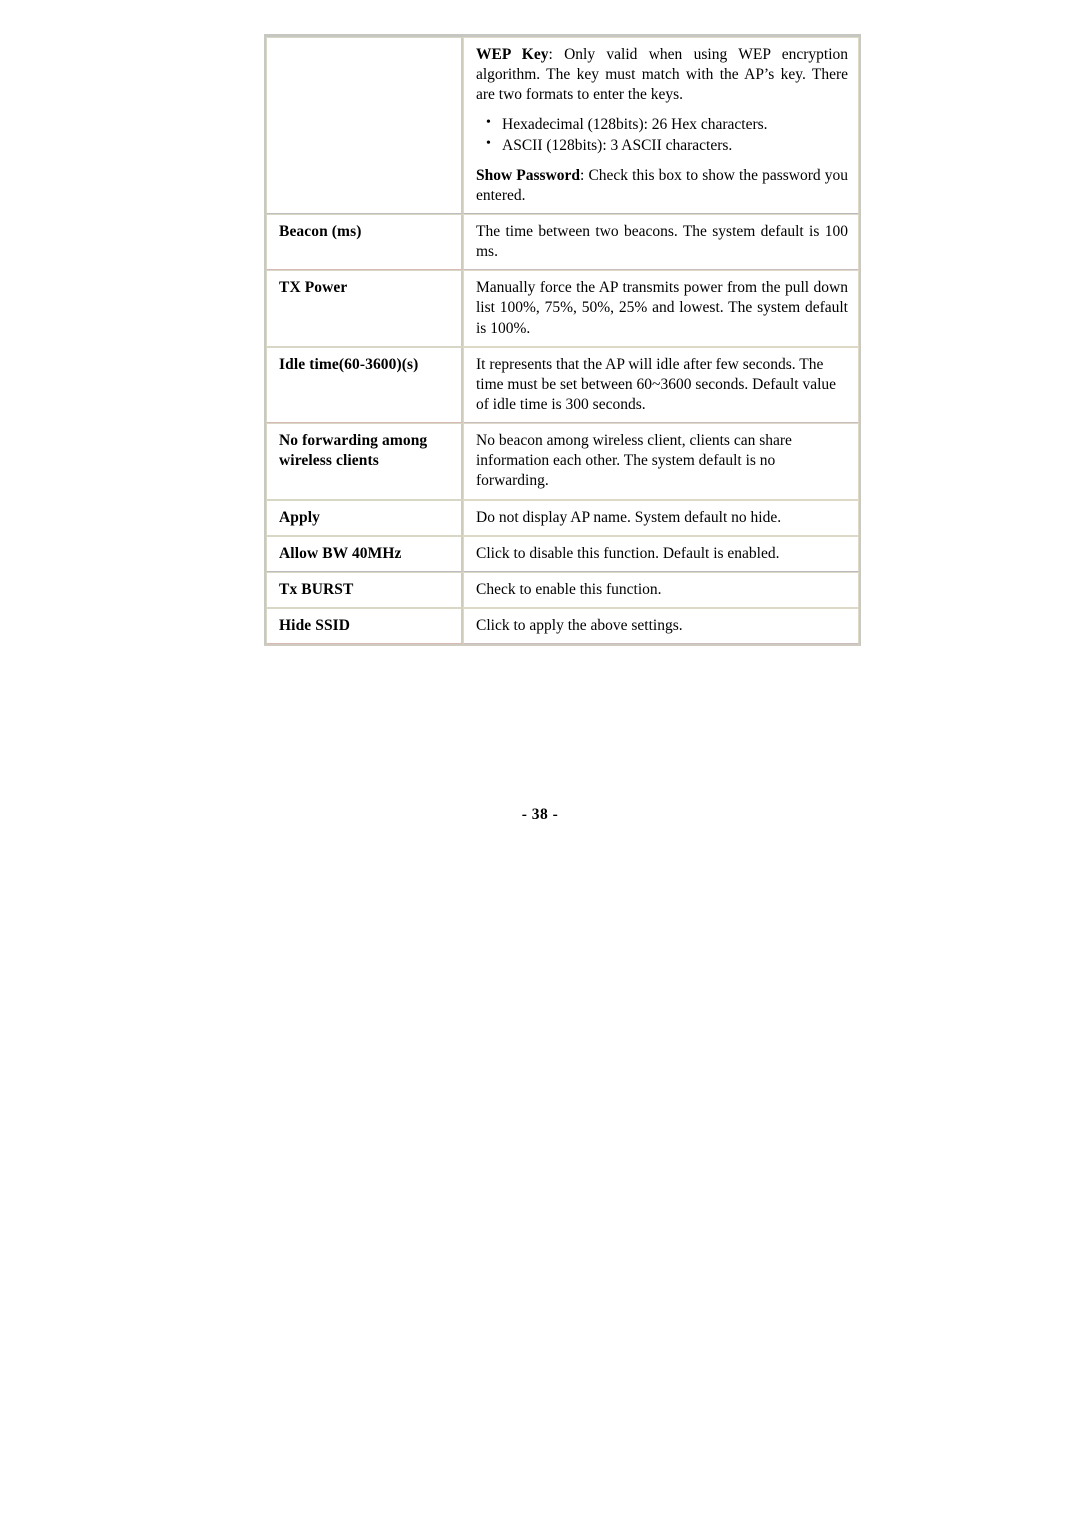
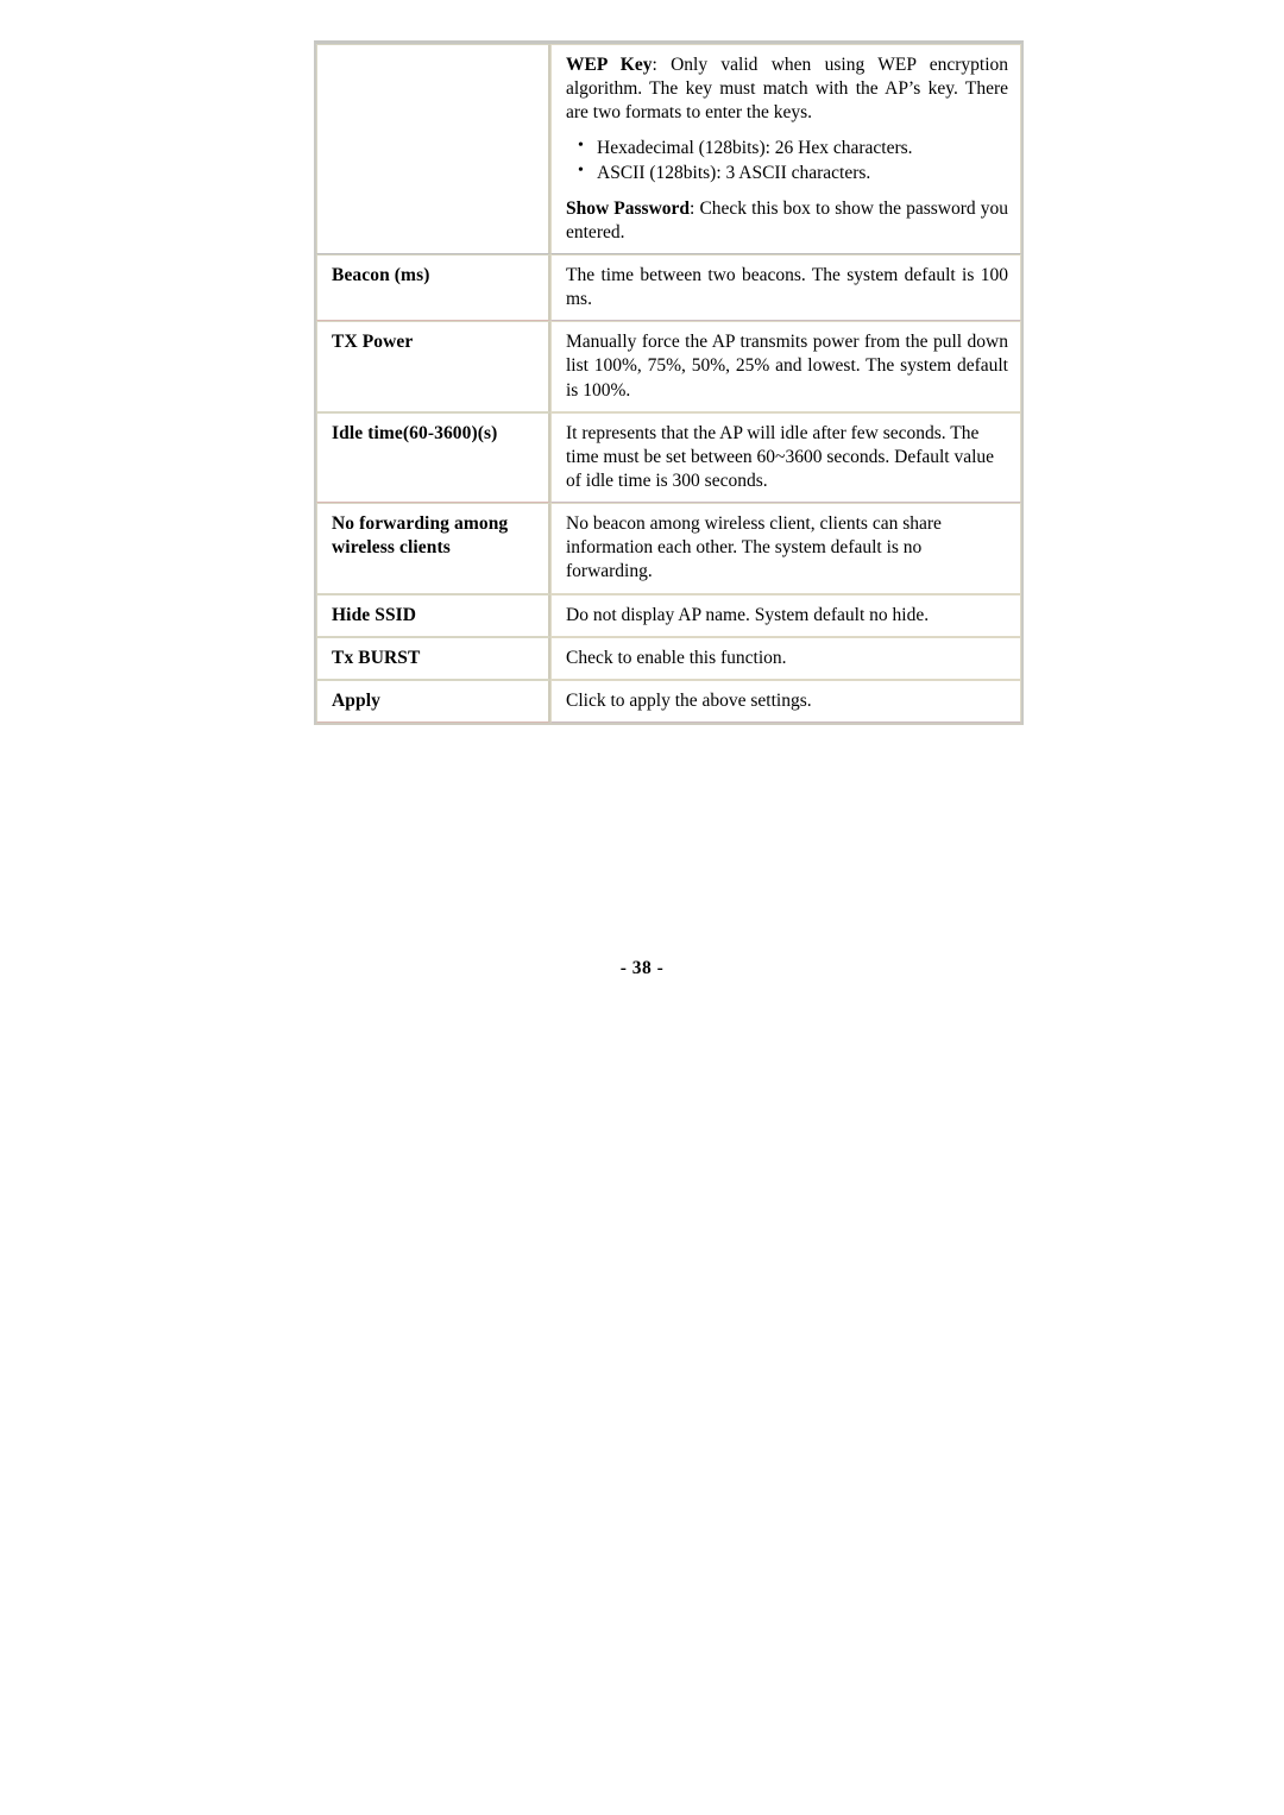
  	WEP Key: Only valid when using WEP encryption algorithm. The key must match with the AP’s key. There are two formats to enter the keys.Hexadecimal (128bits): 26 Hex characters.ASCII (128bits): 3 ASCII characters.Show Password: Check this box to show the password you entered.
  Beacon (ms)	The time between two beacons. The system default is 100 ms.
  TX Power	Manually force the AP transmits power from the pull down list 100%, 75%, 50%, 25% and lowest. The system default is 100%.
  Idle time(60-3600)(s)	It represents that the AP will idle after few seconds. The time must be set between 60~3600 seconds. Default value of idle time is 300 seconds.
  No forwarding among wireless clients	No beacon among wireless client, clients can share information each other. The system default is no forwarding.
- Apply	Do not display AP name. System default no hide.
+ Hide SSID	Do not display AP name. System default no hide.
- Allow BW 40MHz	Click to disable this function. Default is enabled.
  Tx BURST	Check to enable this function.
- Hide SSID	Click to apply the above settings.
+ Apply	Click to apply the above settings.
  - 38 -
